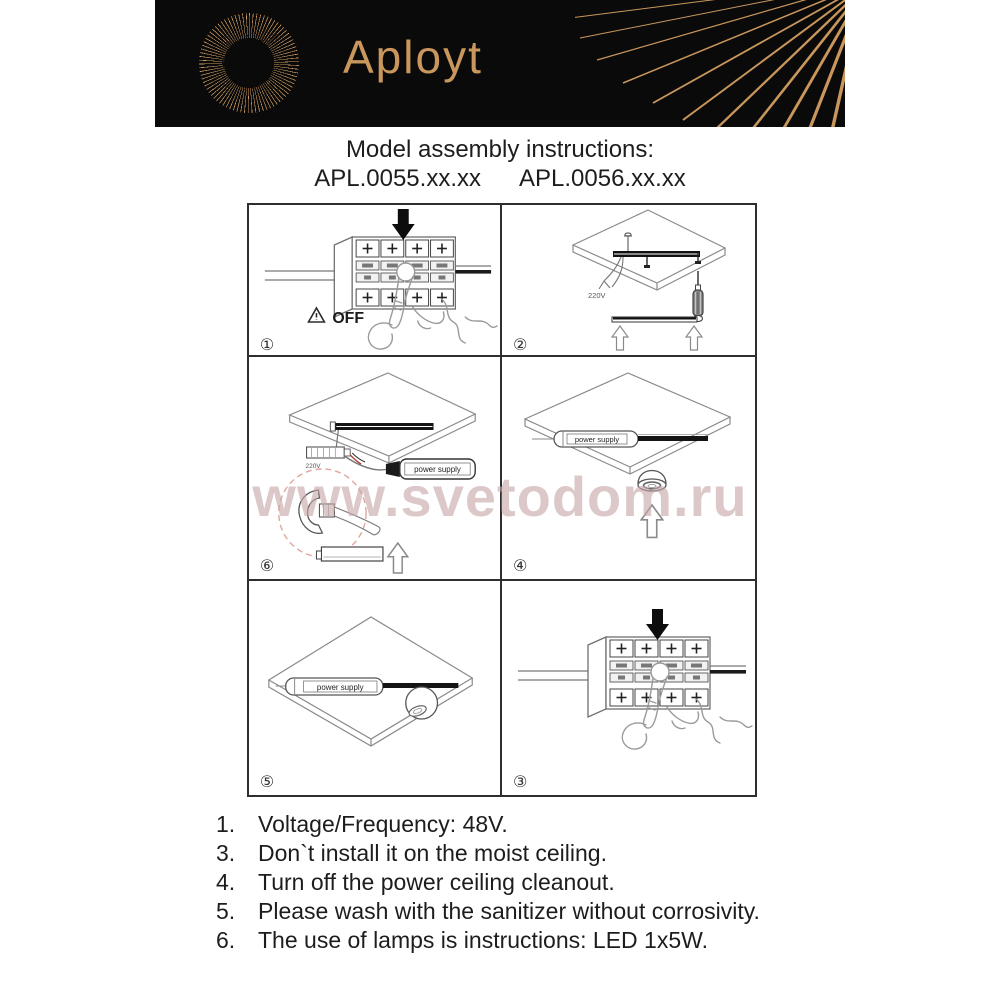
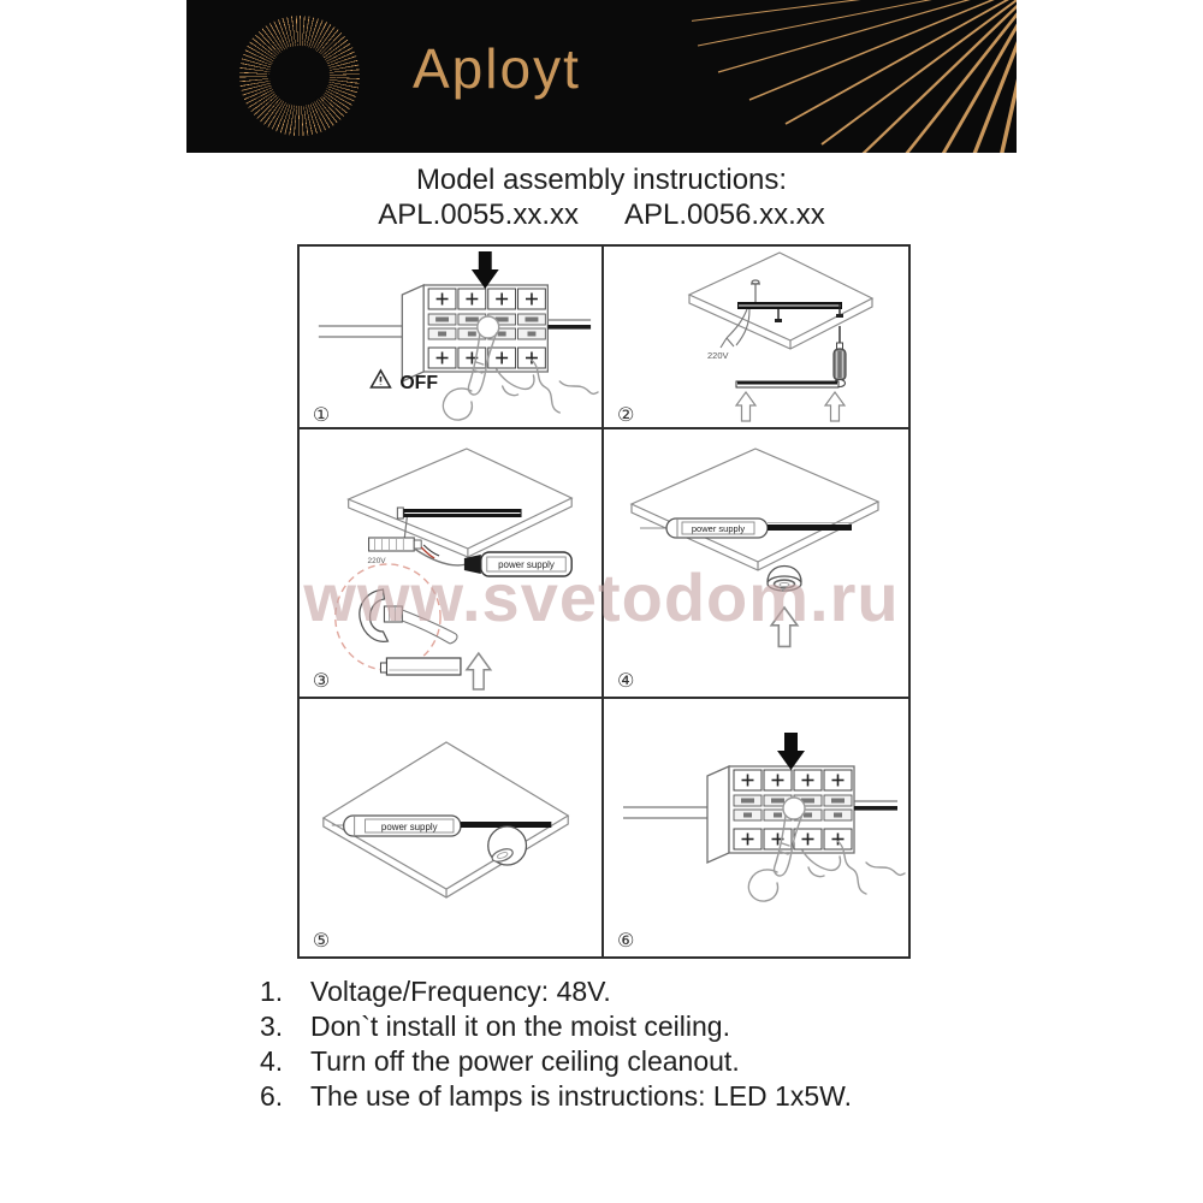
  Aployt
  Model assembly instructions:
  APL.0055.xx.xx
  APL.0056.xx.xx
  OFF
  ①
  220V
  ②
  power supply
- ⑥
+ ③
  power supply
  ④
  power supply
  ⑤
- ③
+ ⑥
  www.svetodom.ru
  1.
  Voltage/Frequency: 48V.
  3.
  Don`t install it on the moist ceiling.
  4.
  Turn off the power ceiling cleanout.
- 5.
- Please wash with the sanitizer without corrosivity.
  6.
  The use of lamps is instructions: LED 1x5W.
